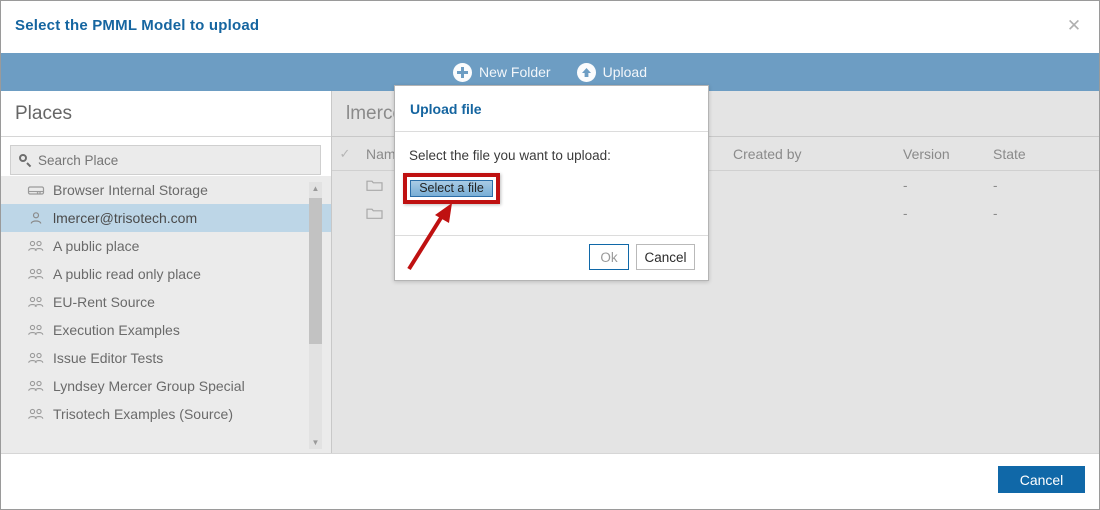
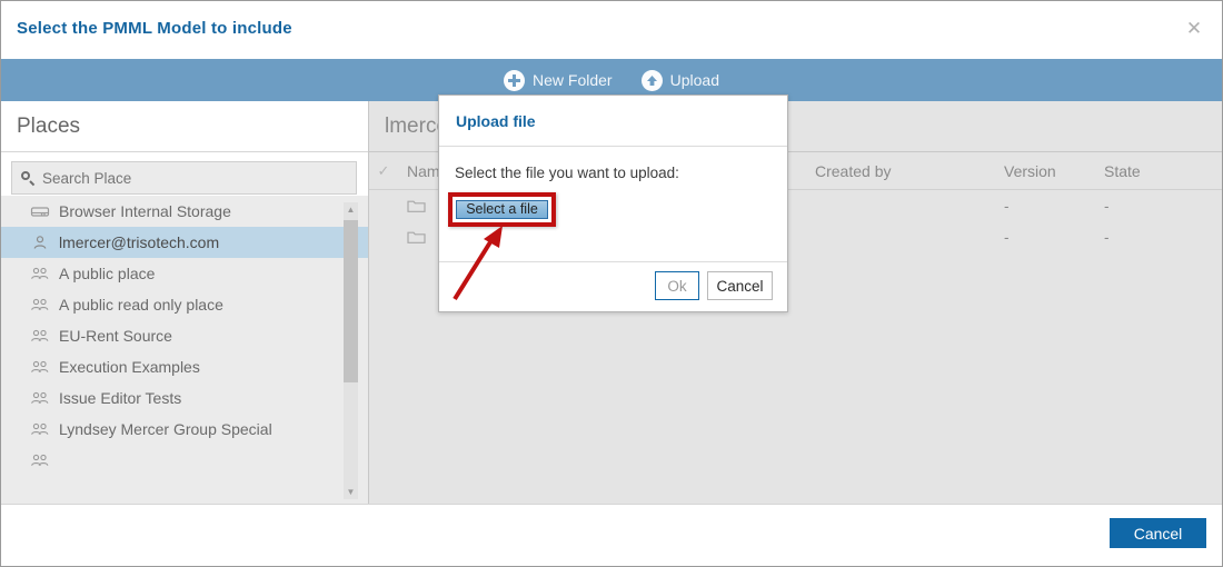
- Select the PMML Model to upload
+ Select the PMML Model to include
  ✕
  New Folder
  Upload
  Places
  Search Place
  ▲
  ▼
  Browser Internal Storage
  lmercer@trisotech.com
  A public place
  A public read only place
  EU-Rent Source
  Execution Examples
  Issue Editor Tests
  Lyndsey Mercer Group Special
- Trisotech Examples (Source)
  ✓
  Nam
  Created by
  Version
  State
  -
  -
  -
  -
  Cancel
  Upload file
  Select the file you want to upload:
  Select a file
  Ok
  Cancel
